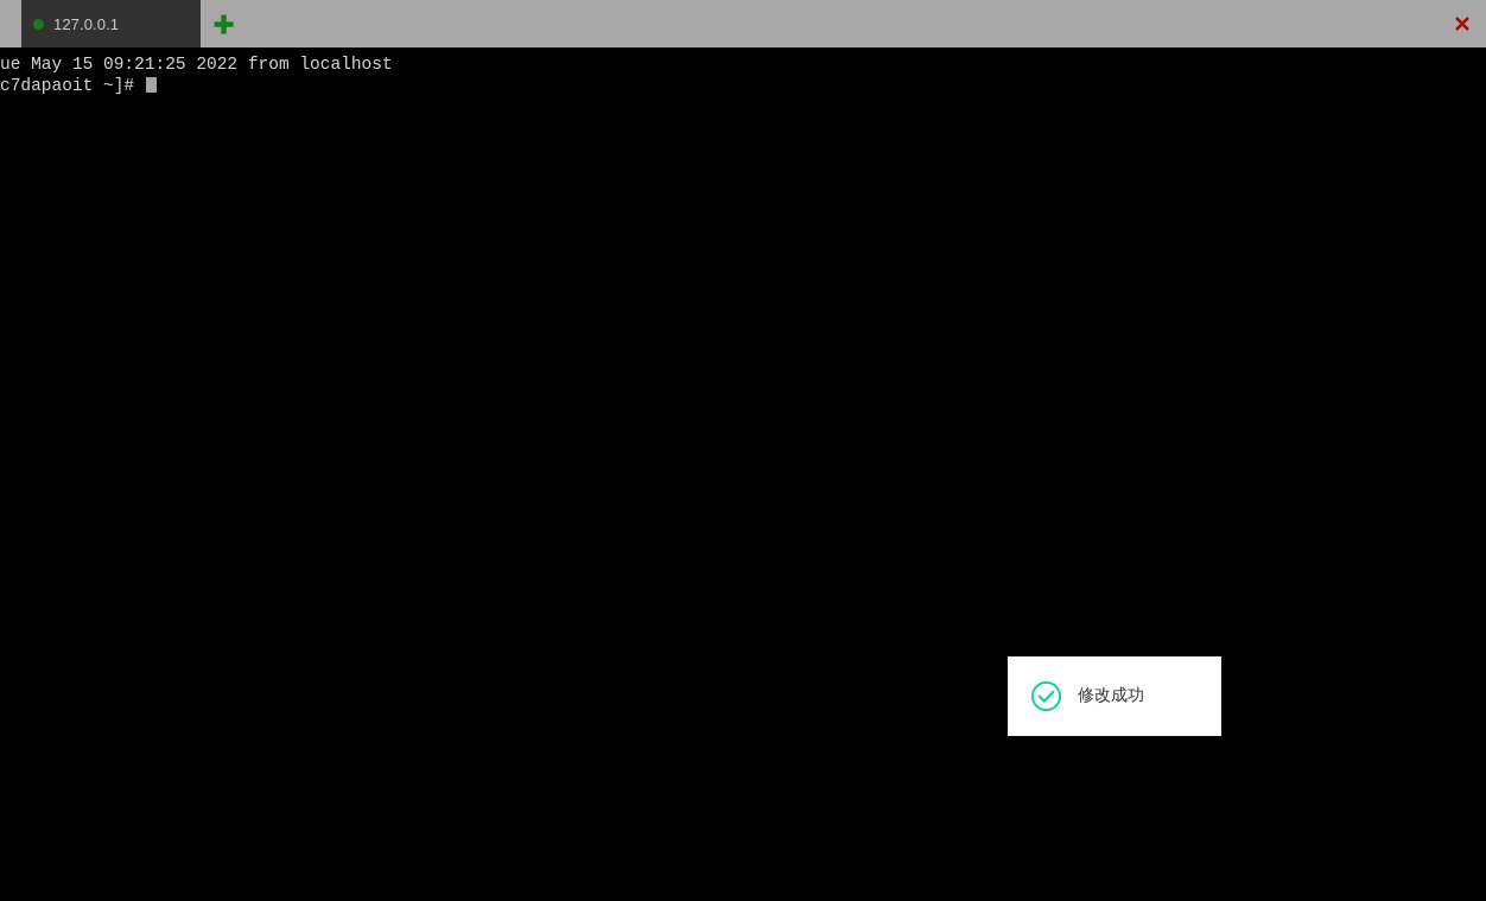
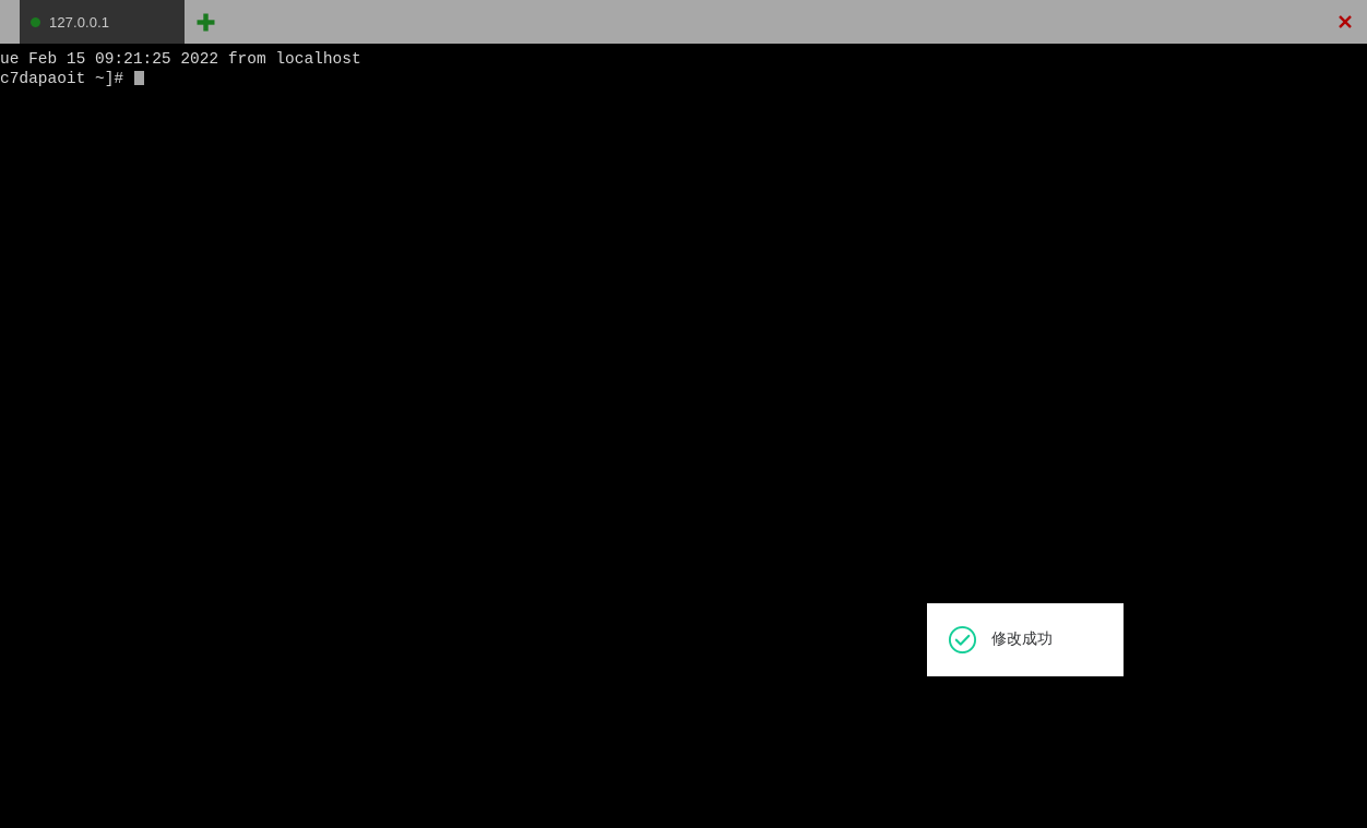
  127.0.0.1
- ue May 15 09:21:25 2022 from localhost
+ ue Feb 15 09:21:25 2022 from localhost
  c7dapaoit ~]#
  修改成功
